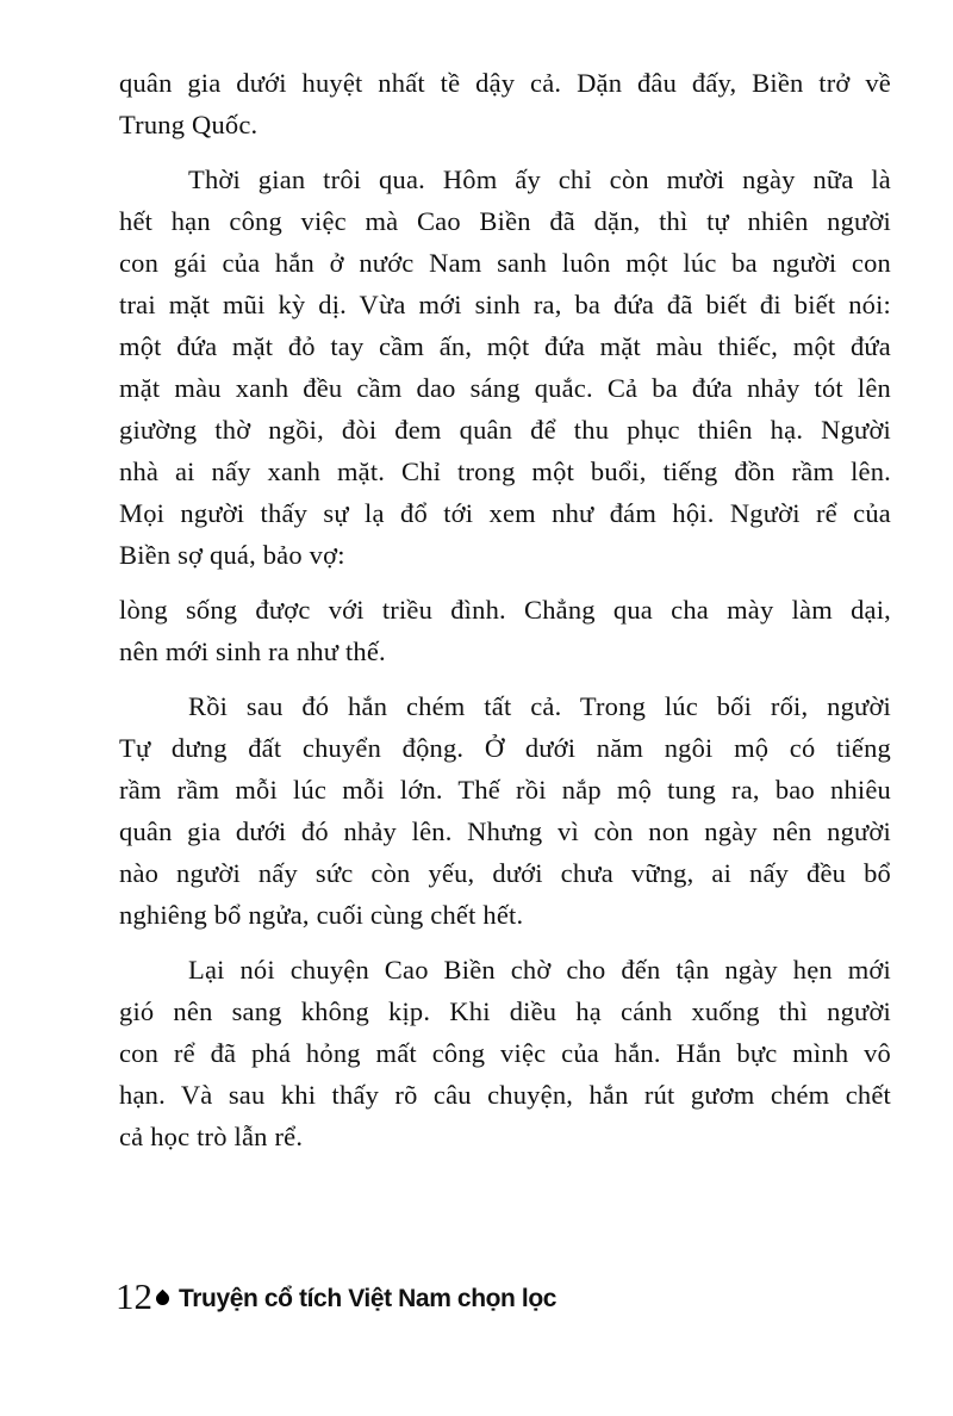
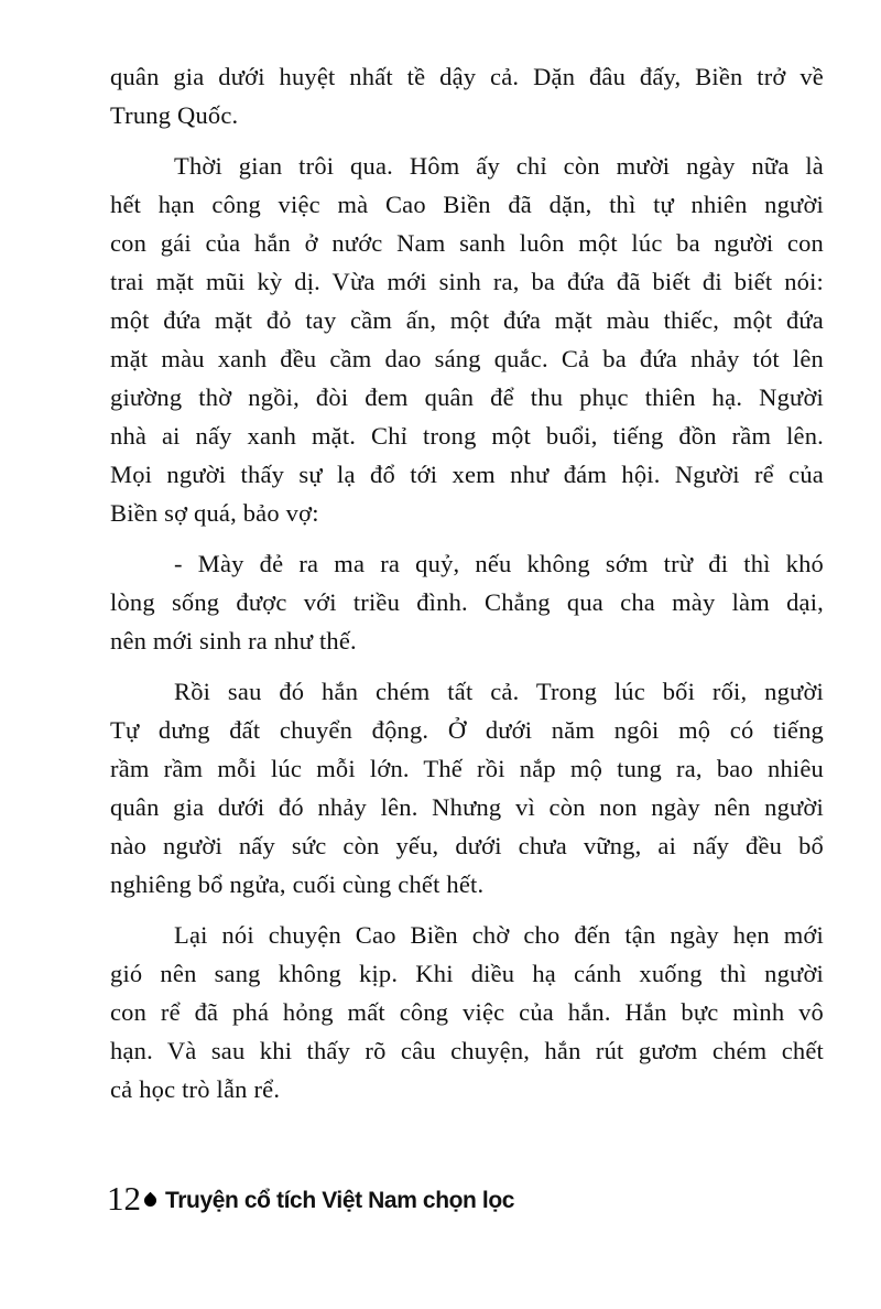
  quân gia dưới huyệt nhất tề dậy cả. Dặn đâu đấy, Biền trở về
  Trung Quốc.
  Thời gian trôi qua. Hôm ấy chỉ còn mười ngày nữa là
  hết hạn công việc mà Cao Biền đã dặn, thì tự nhiên người
  con gái của hắn ở nước Nam sanh luôn một lúc ba người con
  trai mặt mũi kỳ dị. Vừa mới sinh ra, ba đứa đã biết đi biết nói:
  một đứa mặt đỏ tay cầm ấn, một đứa mặt màu thiếc, một đứa
  mặt màu xanh đều cầm dao sáng quắc. Cả ba đứa nhảy tót lên
  giường thờ ngồi, đòi đem quân để thu phục thiên hạ. Người
  nhà ai nấy xanh mặt. Chỉ trong một buổi, tiếng đồn rầm lên.
  Mọi người thấy sự lạ đổ tới xem như đám hội. Người rể của
  Biền sợ quá, bảo vợ:
+ - Mày đẻ ra ma ra quỷ, nếu không sớm trừ đi thì khó
  lòng sống được với triều đình. Chẳng qua cha mày làm dại,
  nên mới sinh ra như thế.
  Rồi sau đó hắn chém tất cả. Trong lúc bối rối, người
  Tự dưng đất chuyển động. Ở dưới năm ngôi mộ có tiếng
  rầm rầm mỗi lúc mỗi lớn. Thế rồi nắp mộ tung ra, bao nhiêu
  quân gia dưới đó nhảy lên. Nhưng vì còn non ngày nên người
  nào người nấy sức còn yếu, dưới chưa vững, ai nấy đều bổ
  nghiêng bổ ngửa, cuối cùng chết hết.
  Lại nói chuyện Cao Biền chờ cho đến tận ngày hẹn mới
  gió nên sang không kịp. Khi diều hạ cánh xuống thì người
  con rể đã phá hỏng mất công việc của hắn. Hắn bực mình vô
  hạn. Và sau khi thấy rõ câu chuyện, hắn rút gươm chém chết
  cả học trò lẫn rể.
  12
  Truyện cổ tích Việt Nam chọn lọc
